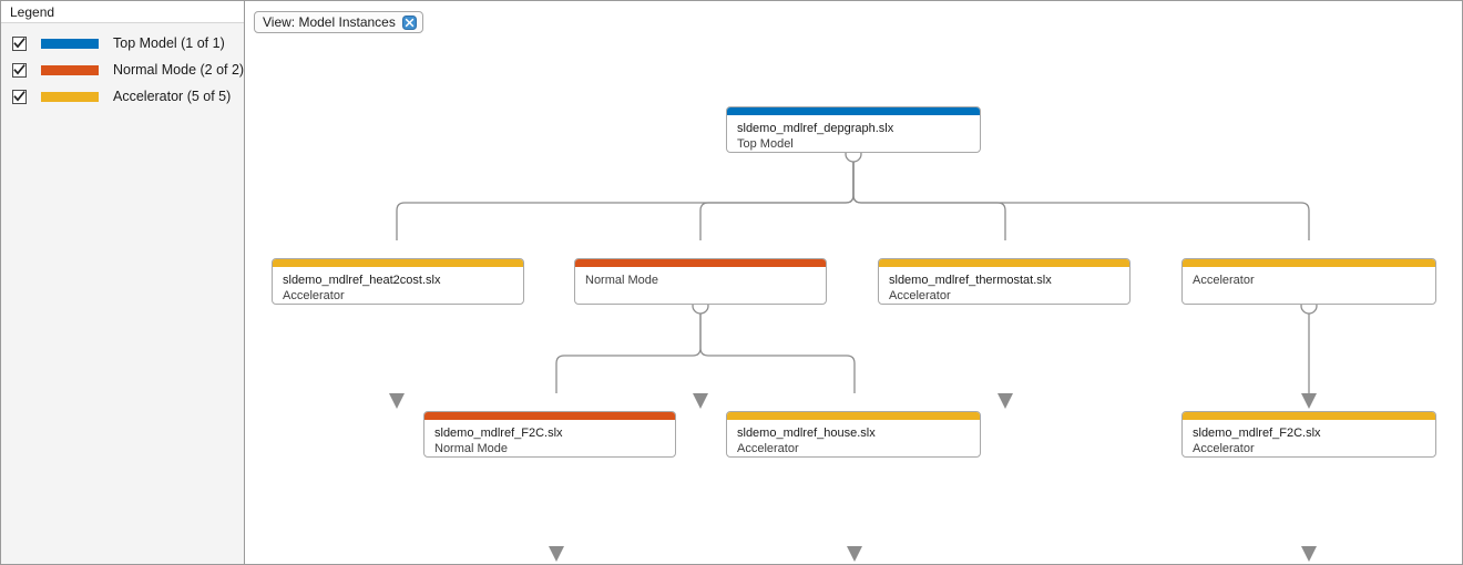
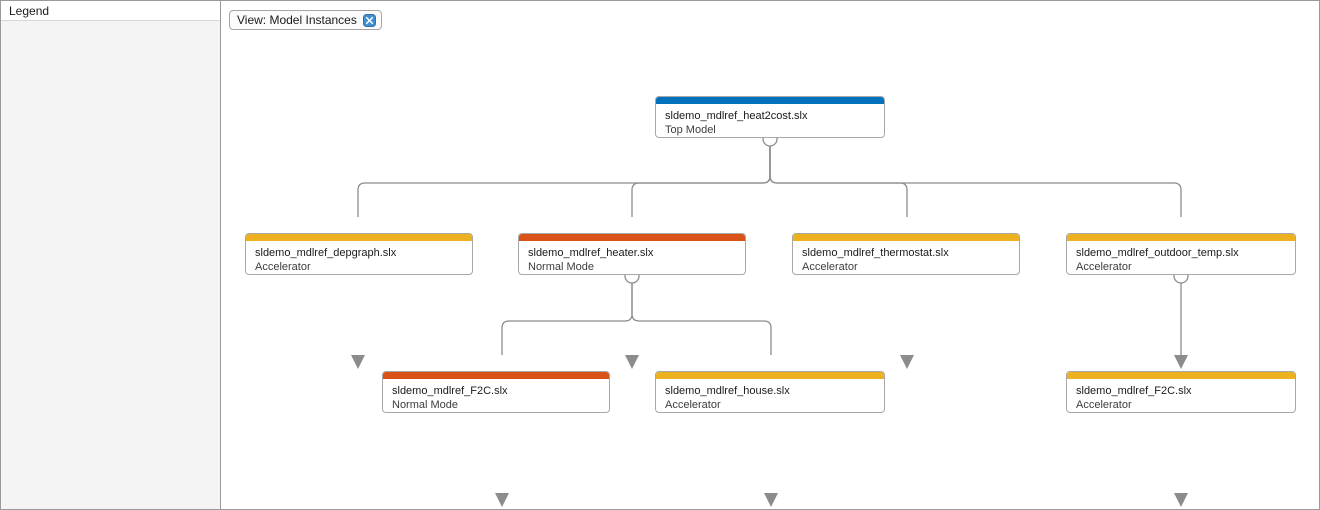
  Legend
- Top Model (1 of 1)
- Normal Mode (2 of 2)
- Accelerator (5 of 5)
  View: Model Instances
- sldemo_mdlref_depgraph.slx
+ sldemo_mdlref_heat2cost.slx
  Top Model
- sldemo_mdlref_heat2cost.slx
+ sldemo_mdlref_depgraph.slx
  Accelerator
+ sldemo_mdlref_heater.slx
  Normal Mode
  sldemo_mdlref_thermostat.slx
  Accelerator
+ sldemo_mdlref_outdoor_temp.slx
  Accelerator
  sldemo_mdlref_F2C.slx
  Normal Mode
  sldemo_mdlref_house.slx
  Accelerator
  sldemo_mdlref_F2C.slx
  Accelerator
